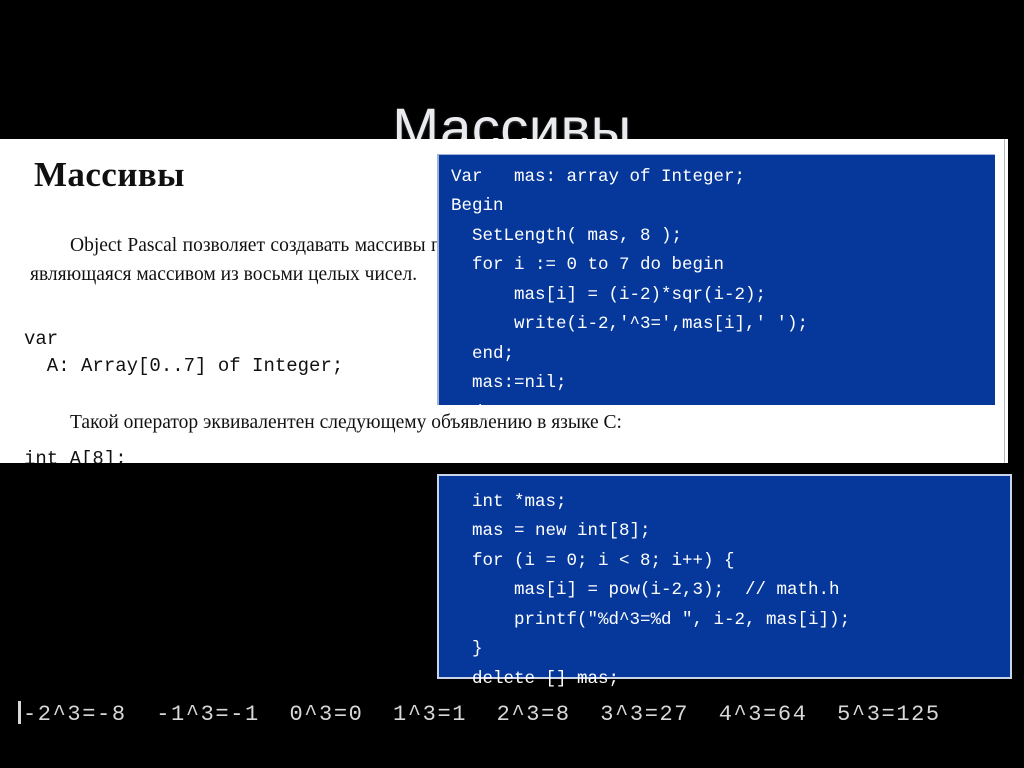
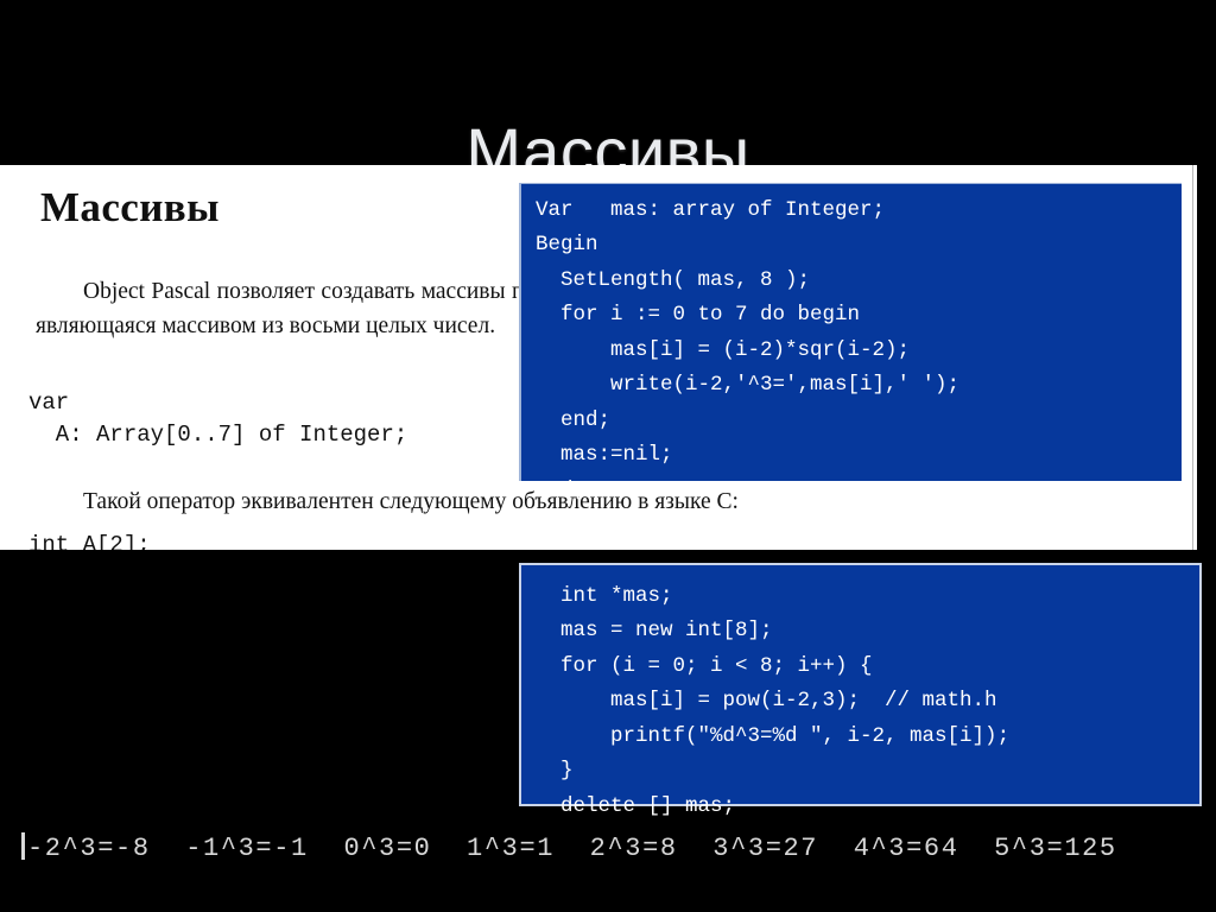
  Массивы
  Массивы
  var
  A: Array[0..7] of Integer;
  Такой оператор эквивалентен следующему обнию в языке C:
- int A[8];
+ int A[2];
  Var mas: array of Integer;
  Begin
  SetLength( mas, 8 );
  for i := 0 to 7 do begin
  mas[i] = (i-2)*sqr(i-2);
  write(i-2,'^3=',mas[i],' ');
  end;
  mas:=nil;
  End;
  int *mas;
  mas = new int[8];
  for (i = 0; i < 8; i++) {
  mas[i] = pow(i-2,3); // math.h
  printf("%d^3=%d ", i-2, mas[i]);
  }
  delete [] mas;
  -2^3=-8 -1^3=-1 0^3=0 1^3=1 2^3=8 3^3=27 4^3=64 5^3=125
